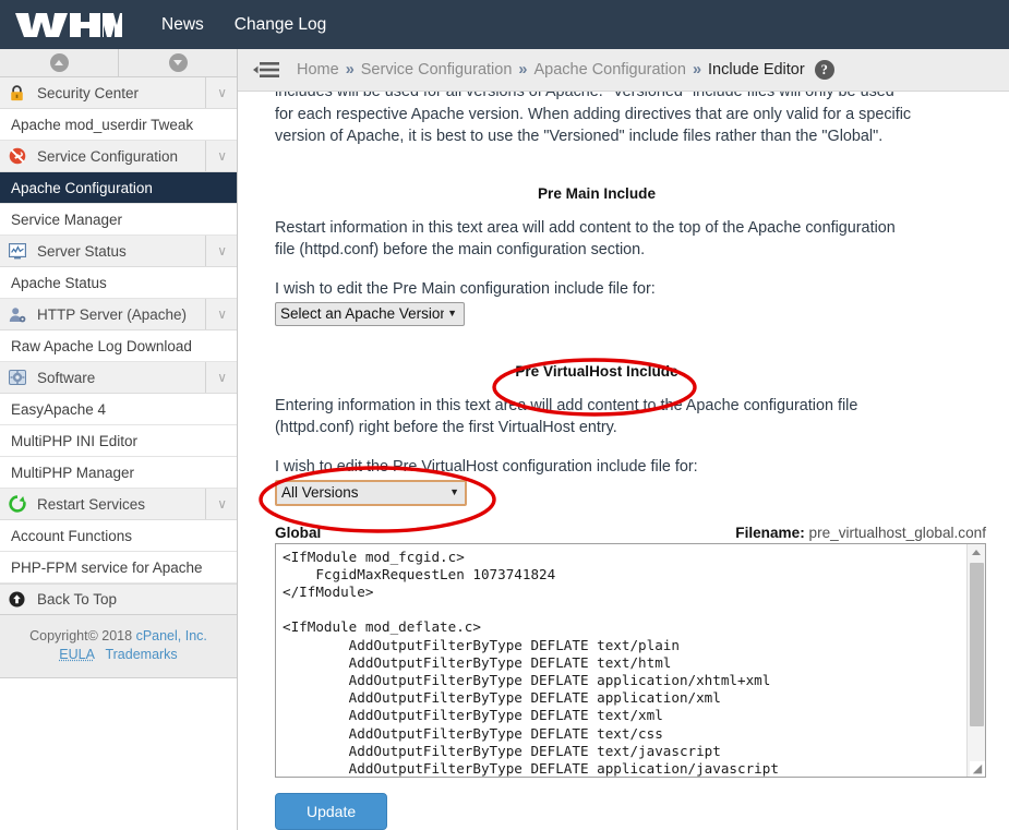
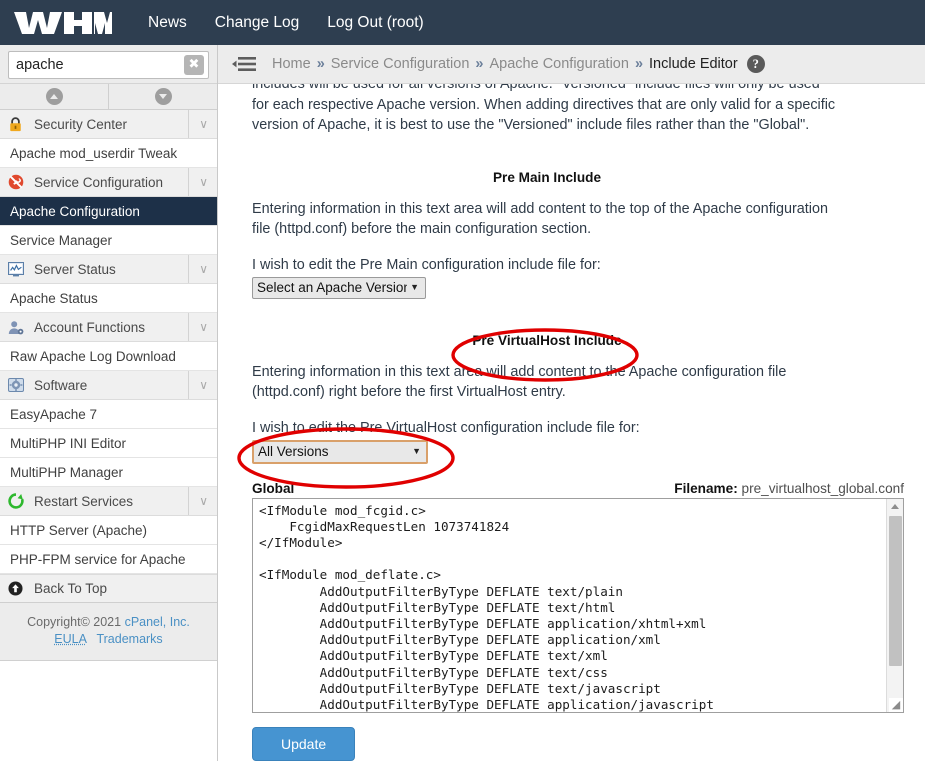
  News
  Change Log
+ Log Out (root)
+ apache
+ ✖
  Security Center
  ∨
  Apache mod_userdir Tweak
  Service Configuration
  ∨
  Apache Configuration
  Service Manager
  Server Status
  ∨
  Apache Status
- HTTP Server (Apache)
+ Account Functions
  ∨
  Raw Apache Log Download
  Software
  ∨
- EasyApache 4
+ EasyApache 7
  MultiPHP INI Editor
  MultiPHP Manager
  Restart Services
  ∨
- Account Functions
+ HTTP Server (Apache)
  PHP-FPM service for Apache
  Back To Top
- Copyright© 2018 cPanel, Inc.
+ Copyright© 2021 cPanel, Inc.
  EULA Trademarks
  Home
  »
  Service Configuration
  »
  Apache Configuration
  »
  Include Editor
  ?
  includes will be used for all versions of Apache. "Versioned" include files will only be used for each respective Apache version. When adding directives that are only valid for a specific version of Apache, it is best to use the "Versioned" include files rather than the "Global".
  Pre Main Include
- Restart information in this text area will add content to the top of the Apache configuration file (httpd.conf) before the main configuration section.
+ Entering information in this text area will add content to the top of the Apache configuration file (httpd.conf) before the main configuration section.
  I wish to edit the Pre Main configuration include file for:
  Select an Apache Versio
  ▼
  Pre VirtualHost Includ
  Entering information in this text are will add content to te Apache configuration file (httpd.conf) right before the first VirtualHost entry.
  I wish to edit Pre VirtualHost configuration include file for:
  All Versions
  ▼
  Global
  Filename: pre_virtualhost_global.conf
  <IfModule mod_fcgid.c>
  FcgidMaxRequestLen 1073741824
  </IfModule>
  <IfModule mod_deflate.c>
  AddOutputFilterByType DEFLATE text/plain
  AddOutputFilterByType DEFLATE text/html
  AddOutputFilterByType DEFLATE application/xhtml+xml
  AddOutputFilterByType DEFLATE application/xml
  AddOutputFilterByType DEFLATE text/xml
  AddOutputFilterByType DEFLATE text/css
  AddOutputFilterByType DEFLATE text/javascript
  ◢
  Update
